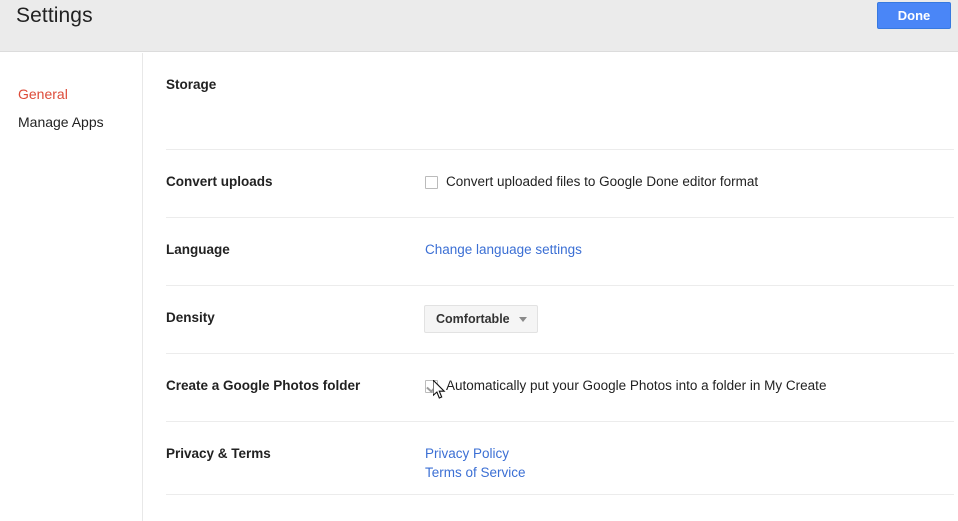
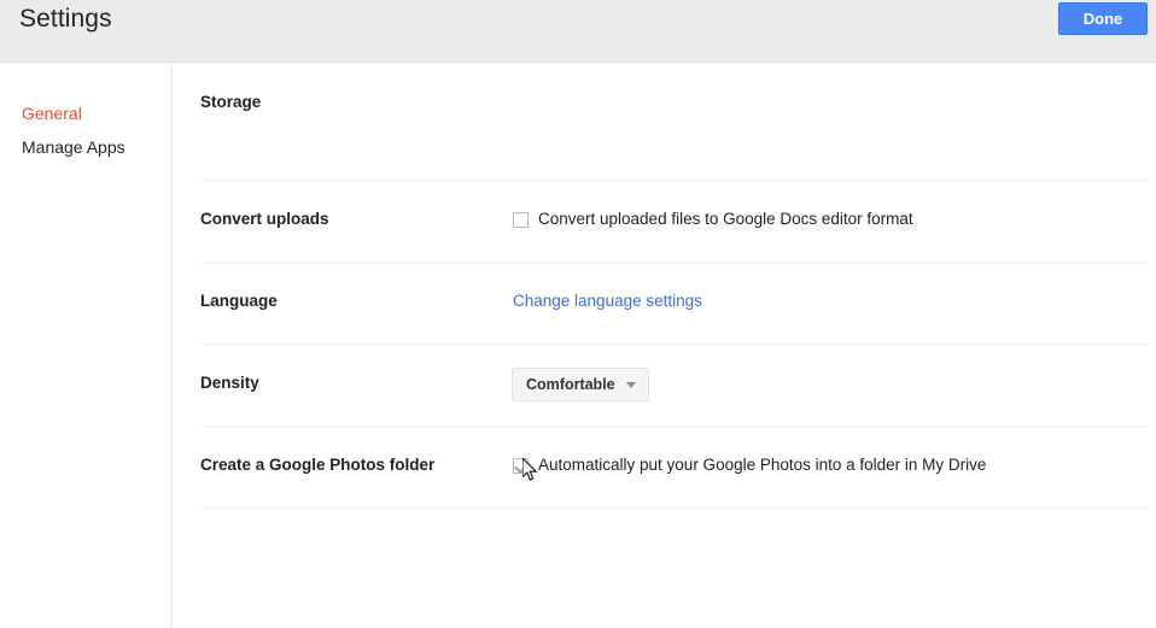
  Settings
  Done
  General
  Manage Apps
  Storage
  Convert uploads
- Convert uploaded files to Google Done editor format
+ Convert uploaded files to Google Docs editor format
  Language
  Change language settings
  Density
  Comfortable
  Create a Google Photos folder
- Automatically put your Google Photos into a folder in My Create
+ Automatically put your Google Photos into a folder in My Drive
- Privacy & Terms
- Privacy Policy
- Terms of Service
